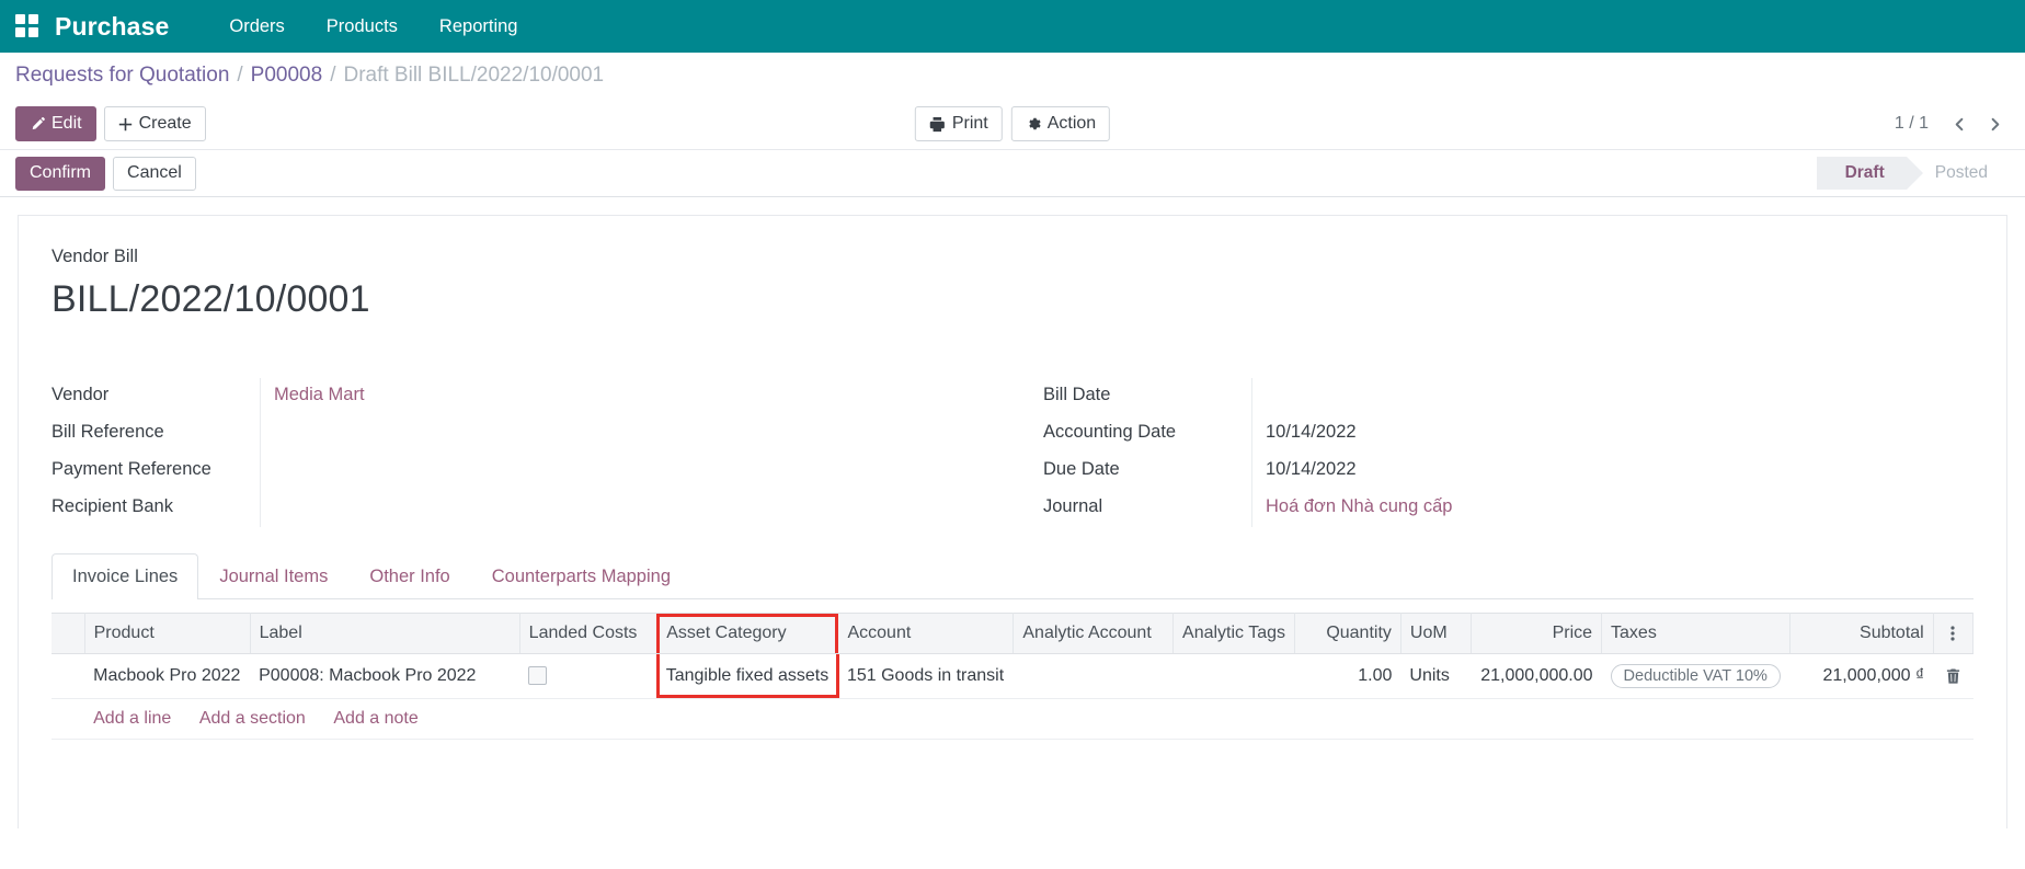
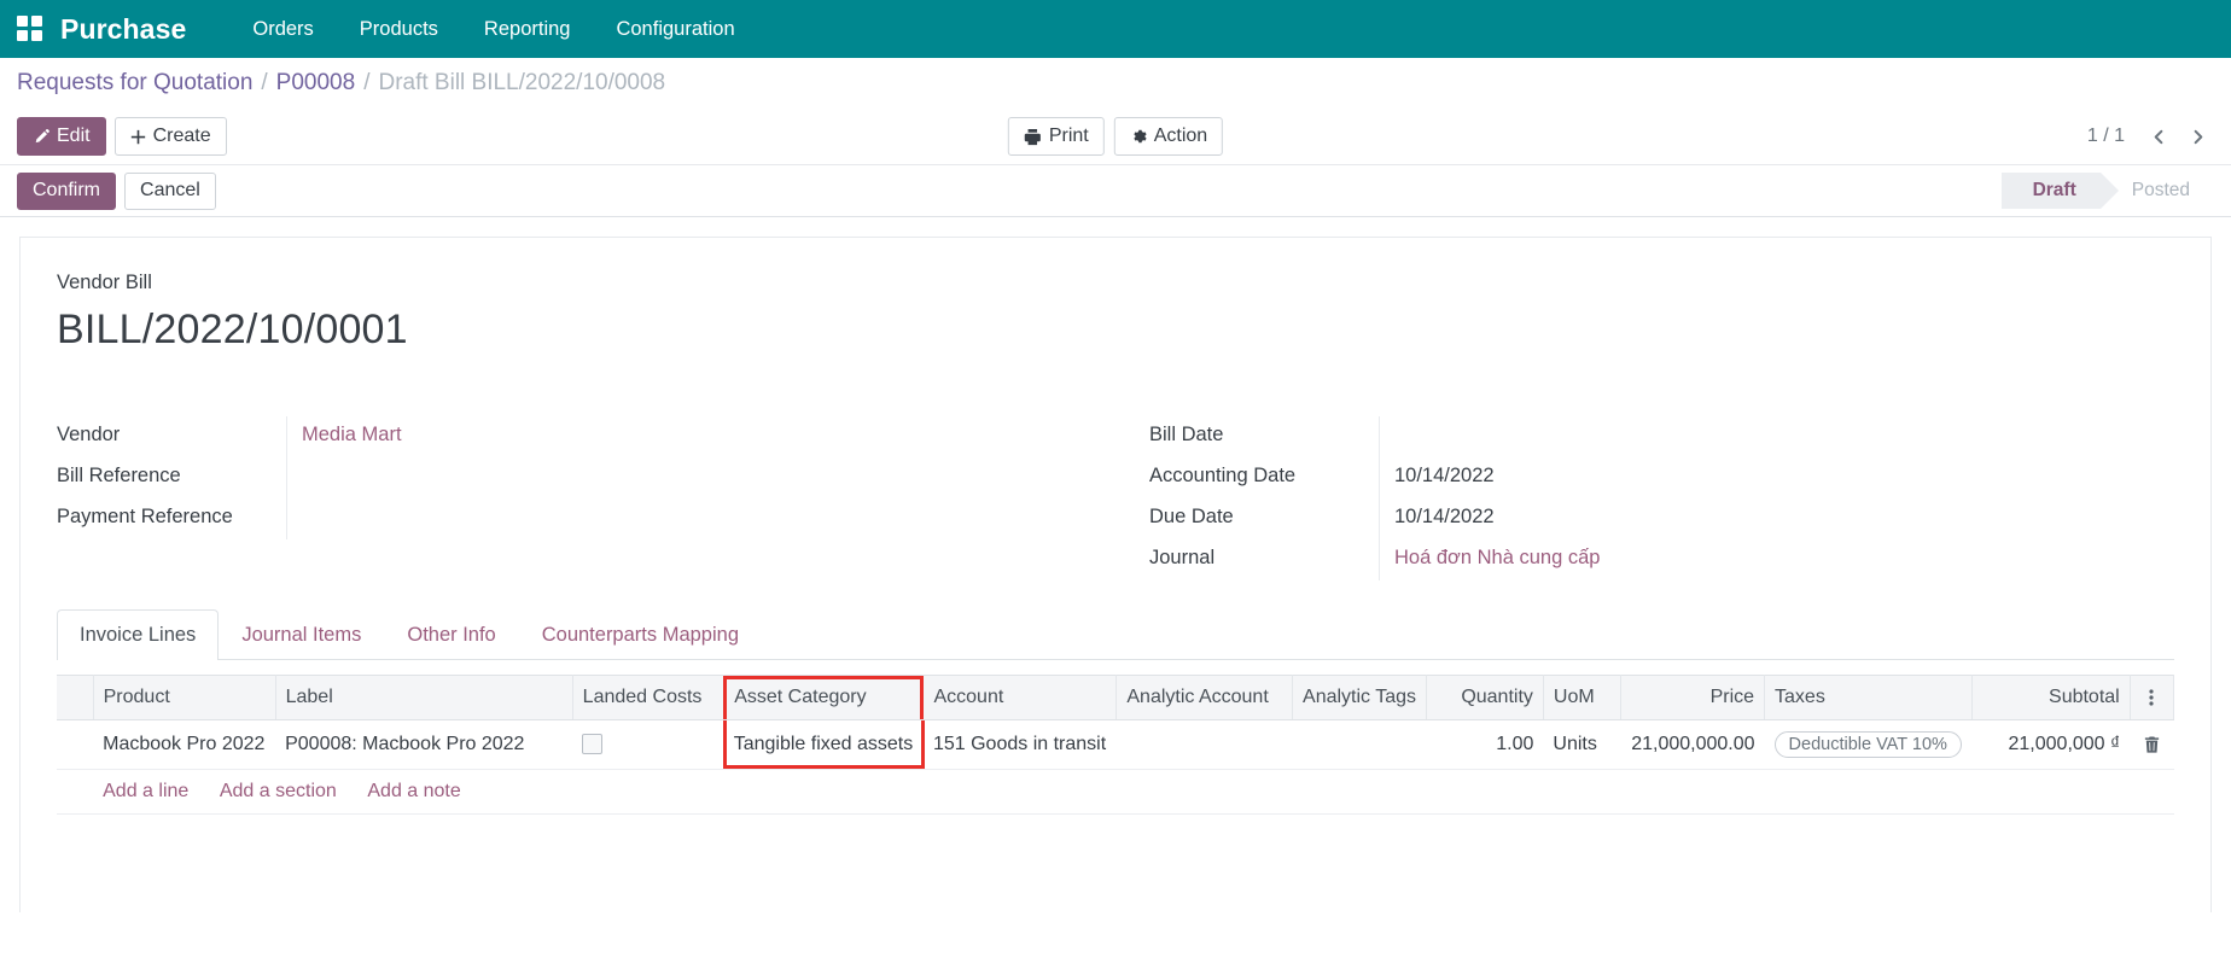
  Purchase
  Orders
  Products
  Reporting
+ Configuration
  Requests for Quotation
  /
  P00008
  /
- Draft Bill BILL/2022/10/0001
+ Draft Bill BILL/2022/10/0008
  Edit
  Create
  Print
  Action
  1 / 1
  Confirm
  Cancel
  Draft
  Posted
  Vendor Bill
  BILL/2022/10/0001
  Vendor
  Media Mart
  Bill Reference
  Payment Reference
- Recipient Bank
  Bill Date
  Accounting Date
  10/14/2022
  Due Date
  10/14/2022
  Journal
  Hoá đơn Nhà cung cấp
  Invoice Lines
  Journal Items
  Other Info
  Counterparts Mapping
  	Product	Label	Landed Costs	Asset Category	Account	Analytic Account	Analytic Tags	Quantity	UoM	Price	Taxes	Subtotal
  	Macbook Pro 2022	P00008: Macbook Pro 2022		Tangible fixed assets	151 Goods in transit			1.00	Units	21,000,000.00	Deductible VAT 10%	21,000,000 ₫
  	Add a line Add a section Add a note
